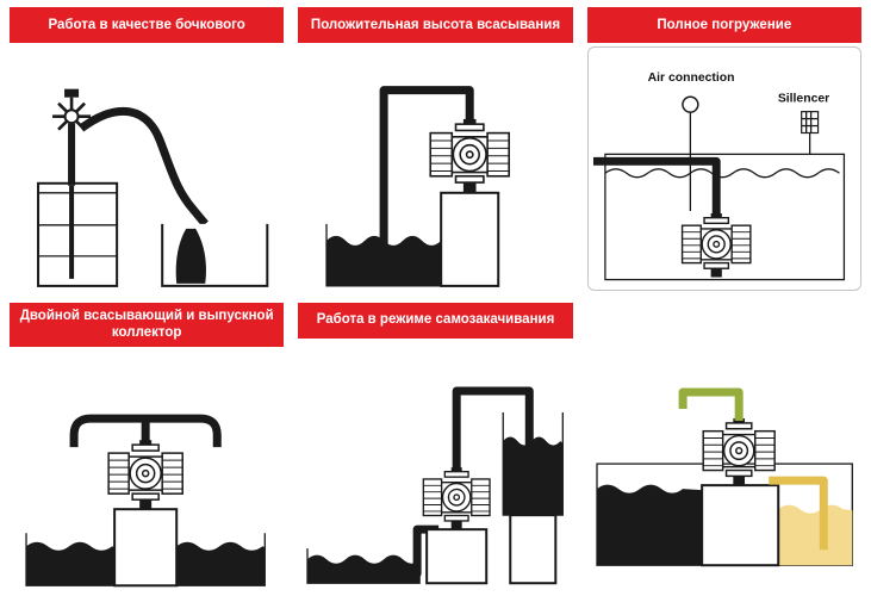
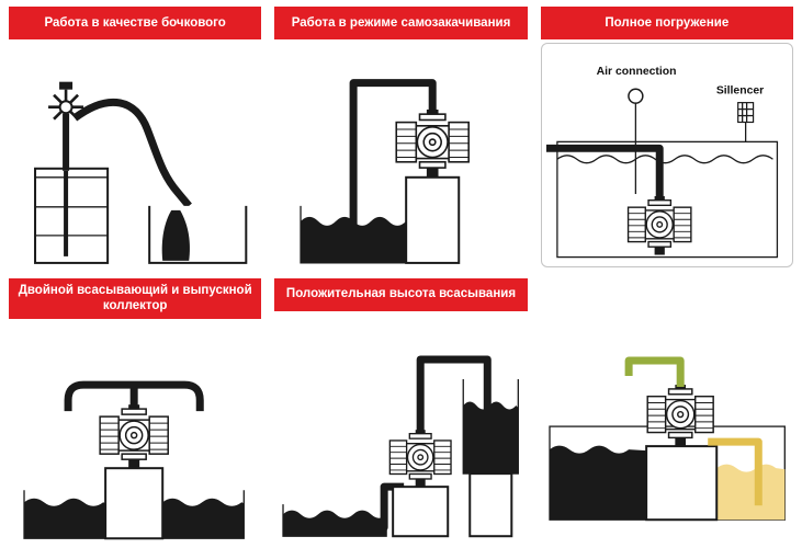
  Работа в качестве бочкового
- Положительная высота всасывания
+ Работа в режиме самозакачивания
  Полное погружение
  Air connection
  Sillencer
  Двойной всасывающий и выпускной коллектор
- Работа в режиме самозакачивания
+ Положительная высота всасывания
